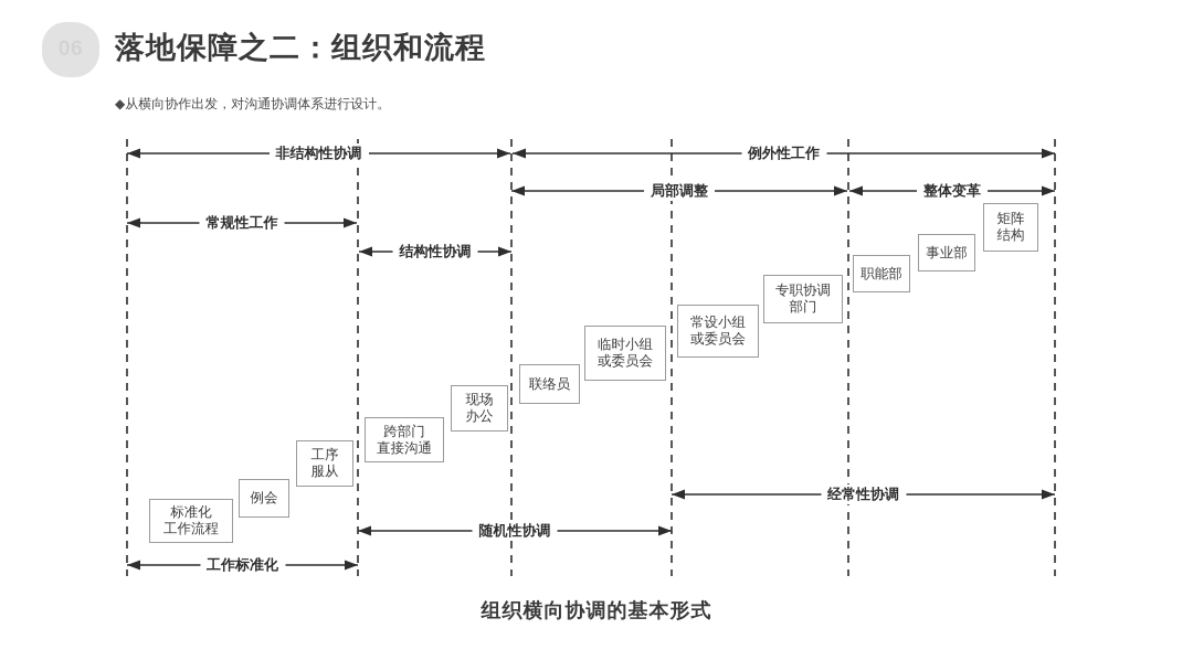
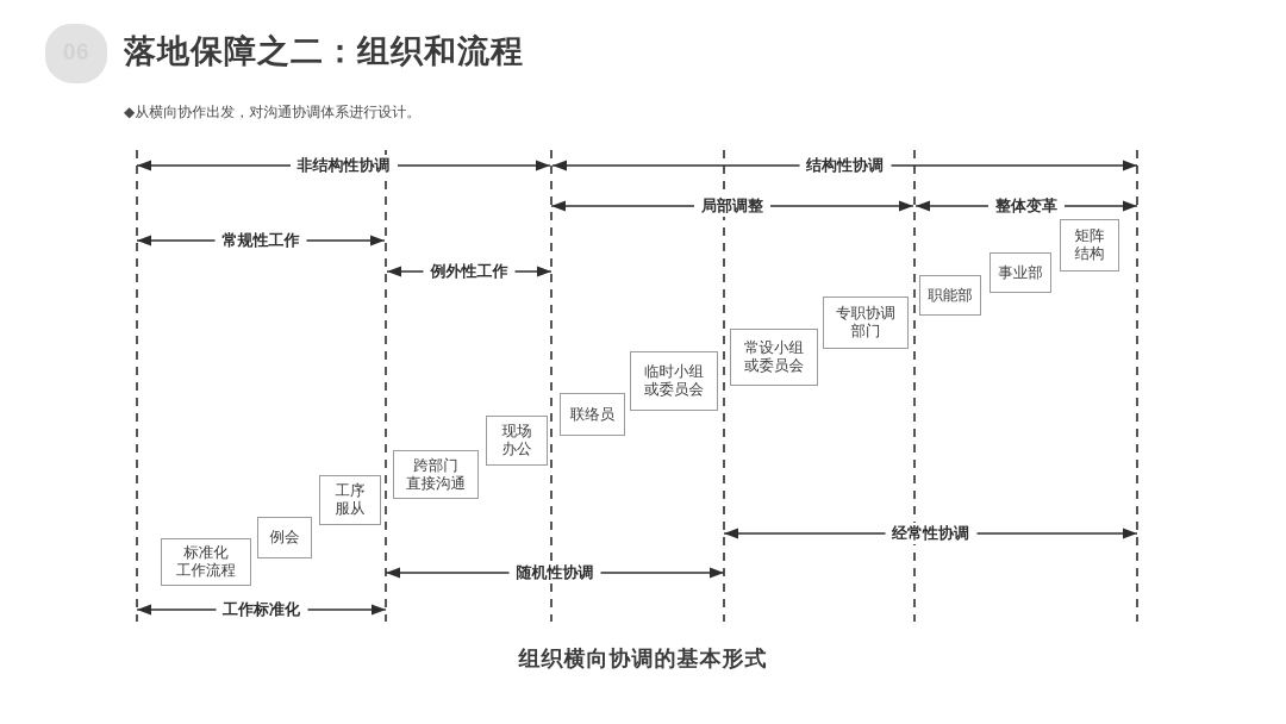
  落地保障之二：组织和流程
  ◆从横向协作出发，对沟通协调体系进行设计。
  标准化
  工作流程
  例会
  工序
  服从
  跨部门
  直接沟通
  现场
  办公
  联络员
  临时小组
  或委员会
  常设小组
  或委员会
  专职协调
  部门
  职能部
  事业部
  矩阵
  结构
  非结构性协调
- 例外性工作
+ 结构性协调
  局部调整
  整体变革
  常规性工作
- 结构性协调
+ 例外性工作
  经常性协调
  随机性协调
  工作标准化
  组织横向协调的基本形式
